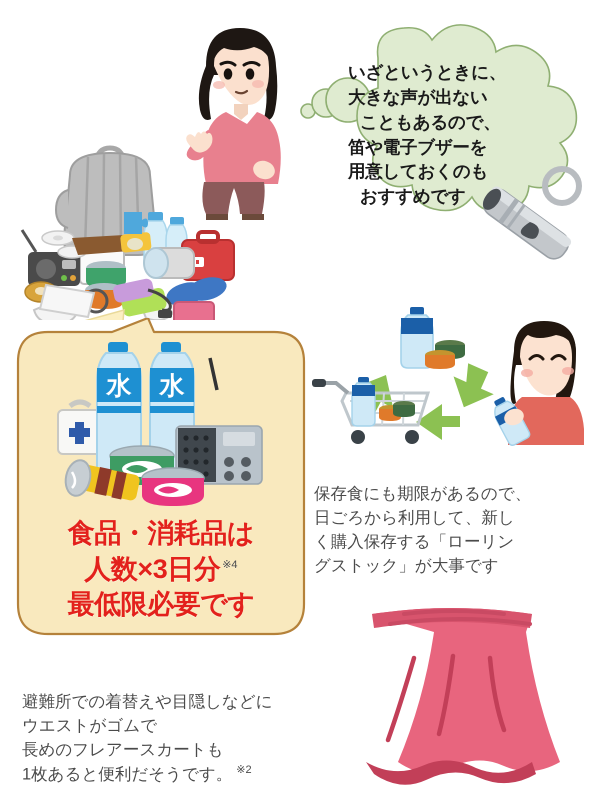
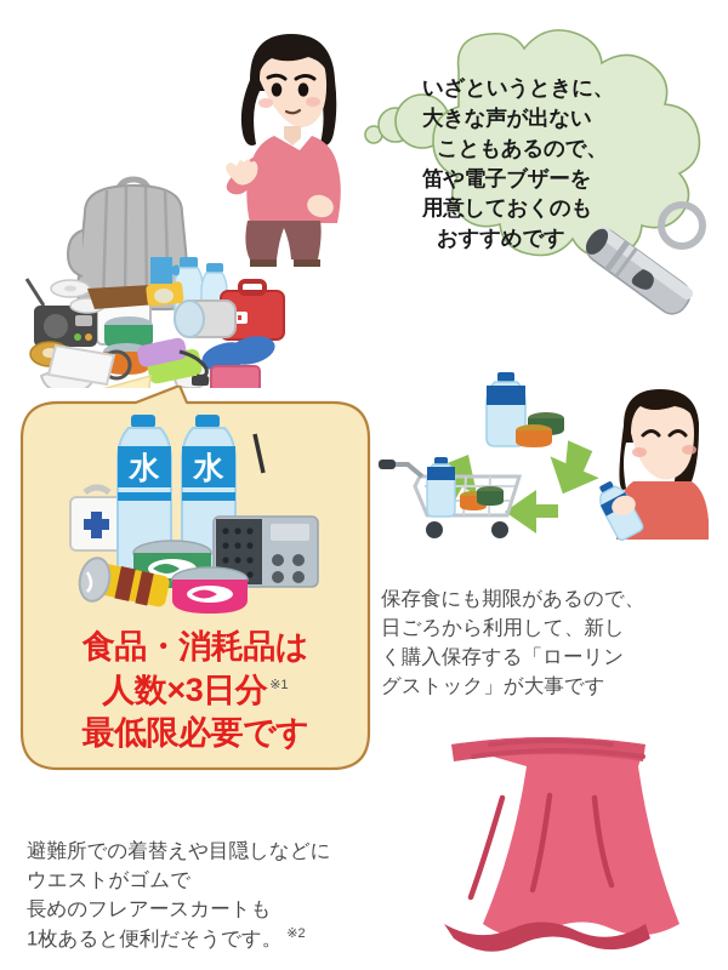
  いざというときに、
  大きな声が出ない
  こともあるので、
  笛や電子ブザーを
  用意しておくのも
  おすすめです
  水
  水
  食品・消耗品は
- 人数×3日分 ※4
+ 人数×3日分 ※1
  最低限必要です
  保存食にも期限があるので、
  日ごろから利用して、新し
  く購入保存する「ローリン
  グストック」が大事です
  避難所での着替えや目隠しなどに
  ウエストがゴムで
  長めのフレアースカートも
  1枚あると便利だそうです。 ※2
